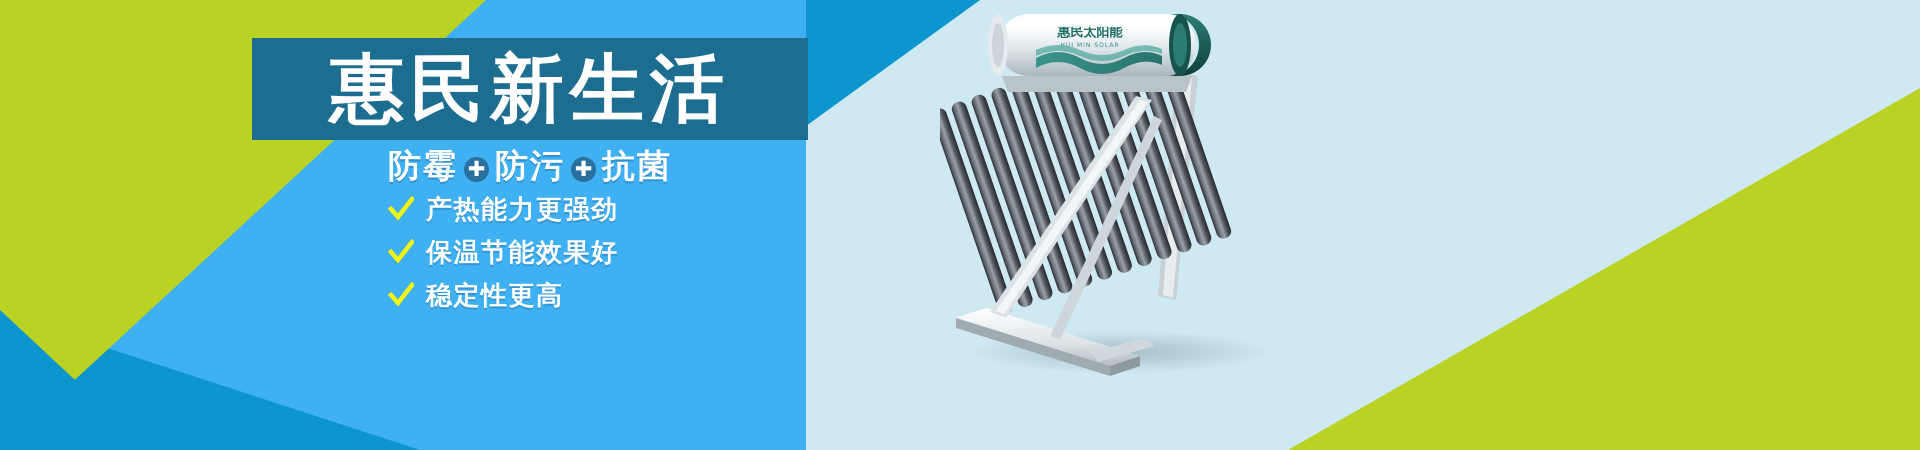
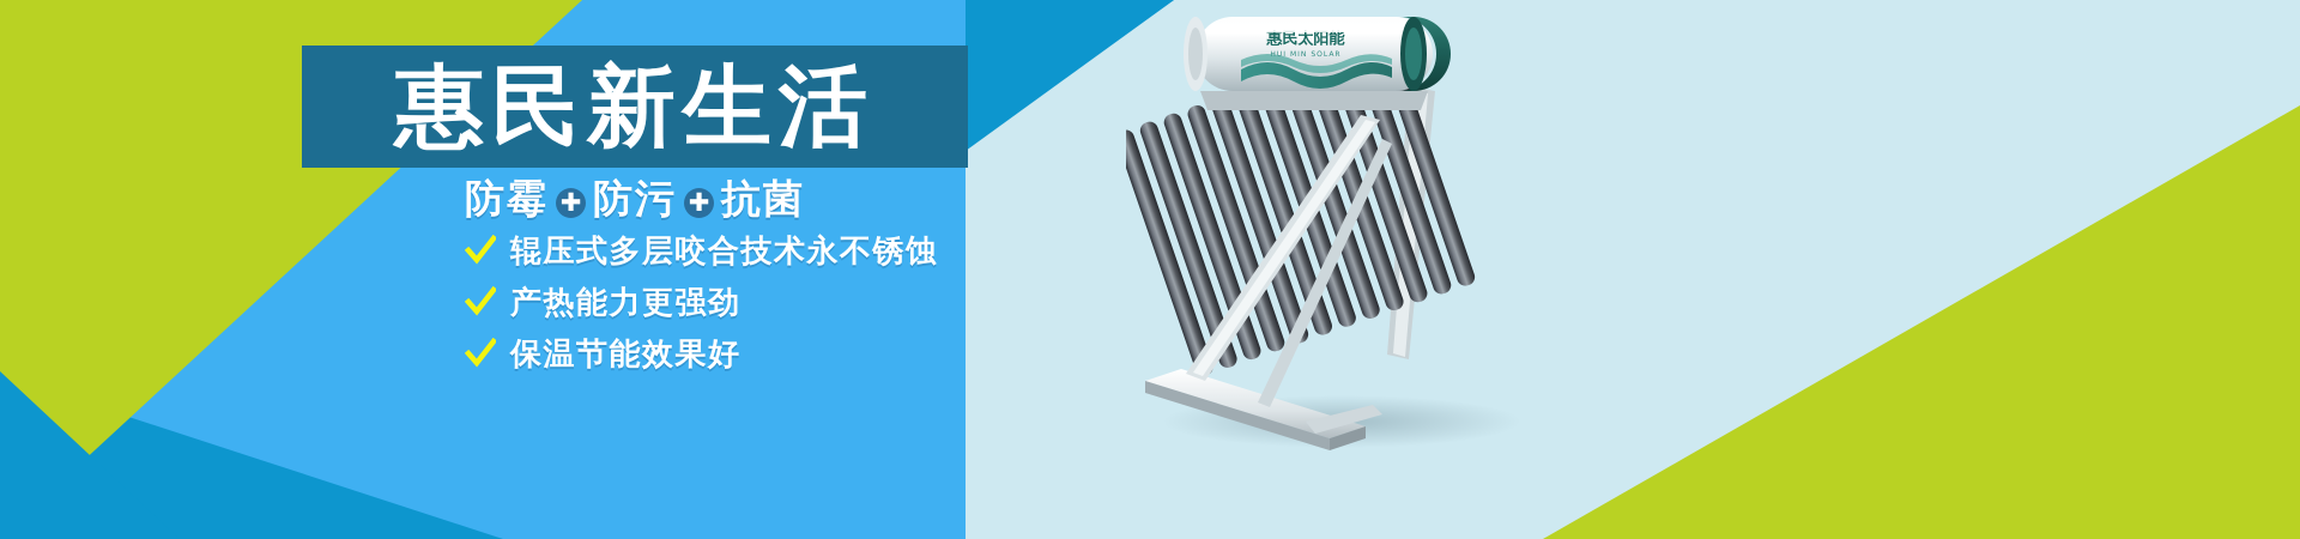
  惠民新生活
  防霉
  ✚
  防污
  ✚
  抗菌
+ 辊压式多层咬合技术永不锈蚀
  产热能力更强劲
  保温节能效果好
- 稳定性更高
  惠民太阳能
